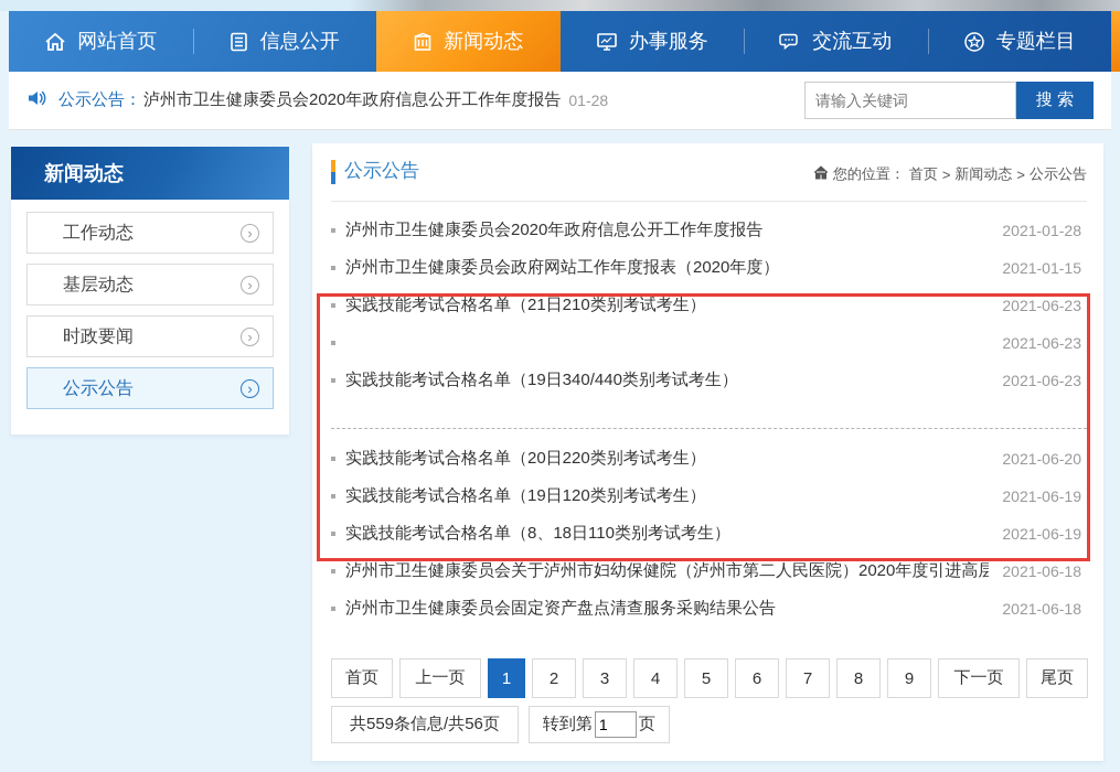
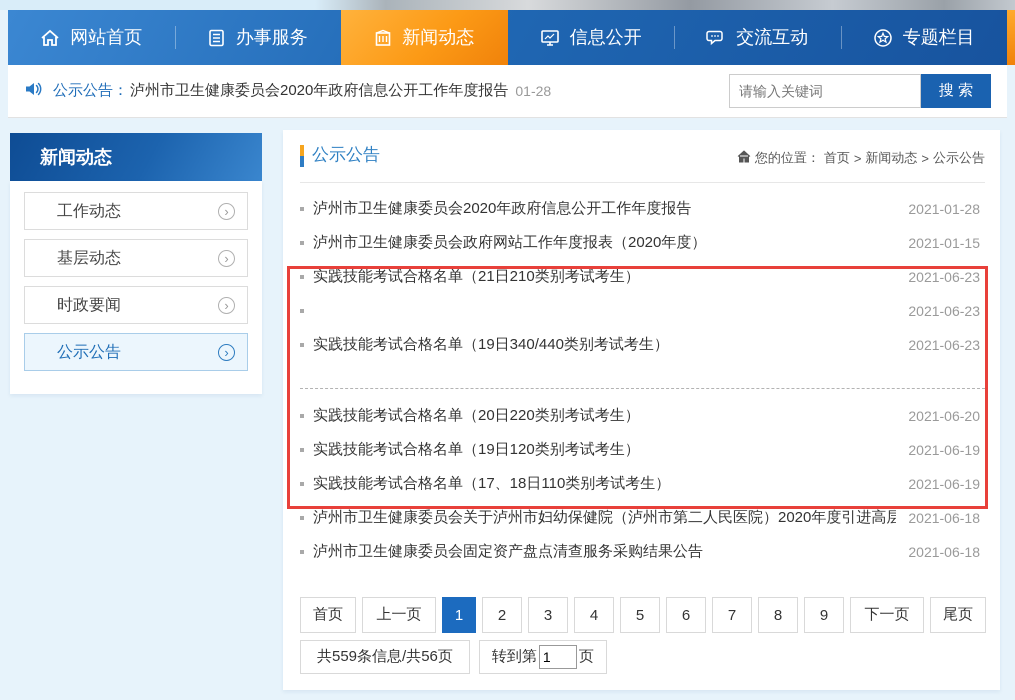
  网站首页
- 信息公开
+ 办事服务
  新闻动态
- 办事服务
+ 信息公开
  交流互动
  专题栏目
  公示公告：
  泸州市卫生健康委员会2020年政府信息公开工作年度报告
  01-28
  请输入关键词
  搜 索
  新闻动态
  工作动态
  ›
  基层动态
  ›
  时政要闻
  ›
  公示公告
  ›
  公示公告
  您的位置：
  首页
  >
  新闻动态
  >
  公示公告
  泸州市卫生健康委员会2020年政府信息公开工作年度报告
  2021-01-28
  泸州市卫生健康委员会政府网站工作年度报表（2020年度）
  2021-01-15
  实践技能考试合格名单（21日210类别考试考生）
  2021-06-23
  2021-06-23
  实践技能考试合格名单（19日340/440类别考试考生）
  2021-06-23
  实践技能考试合格名单（20日220类别考试考生）
  2021-06-20
  实践技能考试合格名单（19日120类别考试考生）
  2021-06-19
- 实践技能考试合格名单（8、18日110类别考试考生）
+ 实践技能考试合格名单（17、18日110类别考试考生）
  2021-06-19
  泸州市卫生健康委员会关于泸州市妇幼保健院（泸州市第二人民医院）2020年度引进高层
  2021-06-18
  泸州市卫生健康委员会固定资产盘点清查服务采购结果公告
  2021-06-18
  首页
  上一页
  1
  2
  3
  4
  5
  6
  7
  8
  9
  下一页
  尾页
  共559条信息/共56页
  转到第
  1
  页
